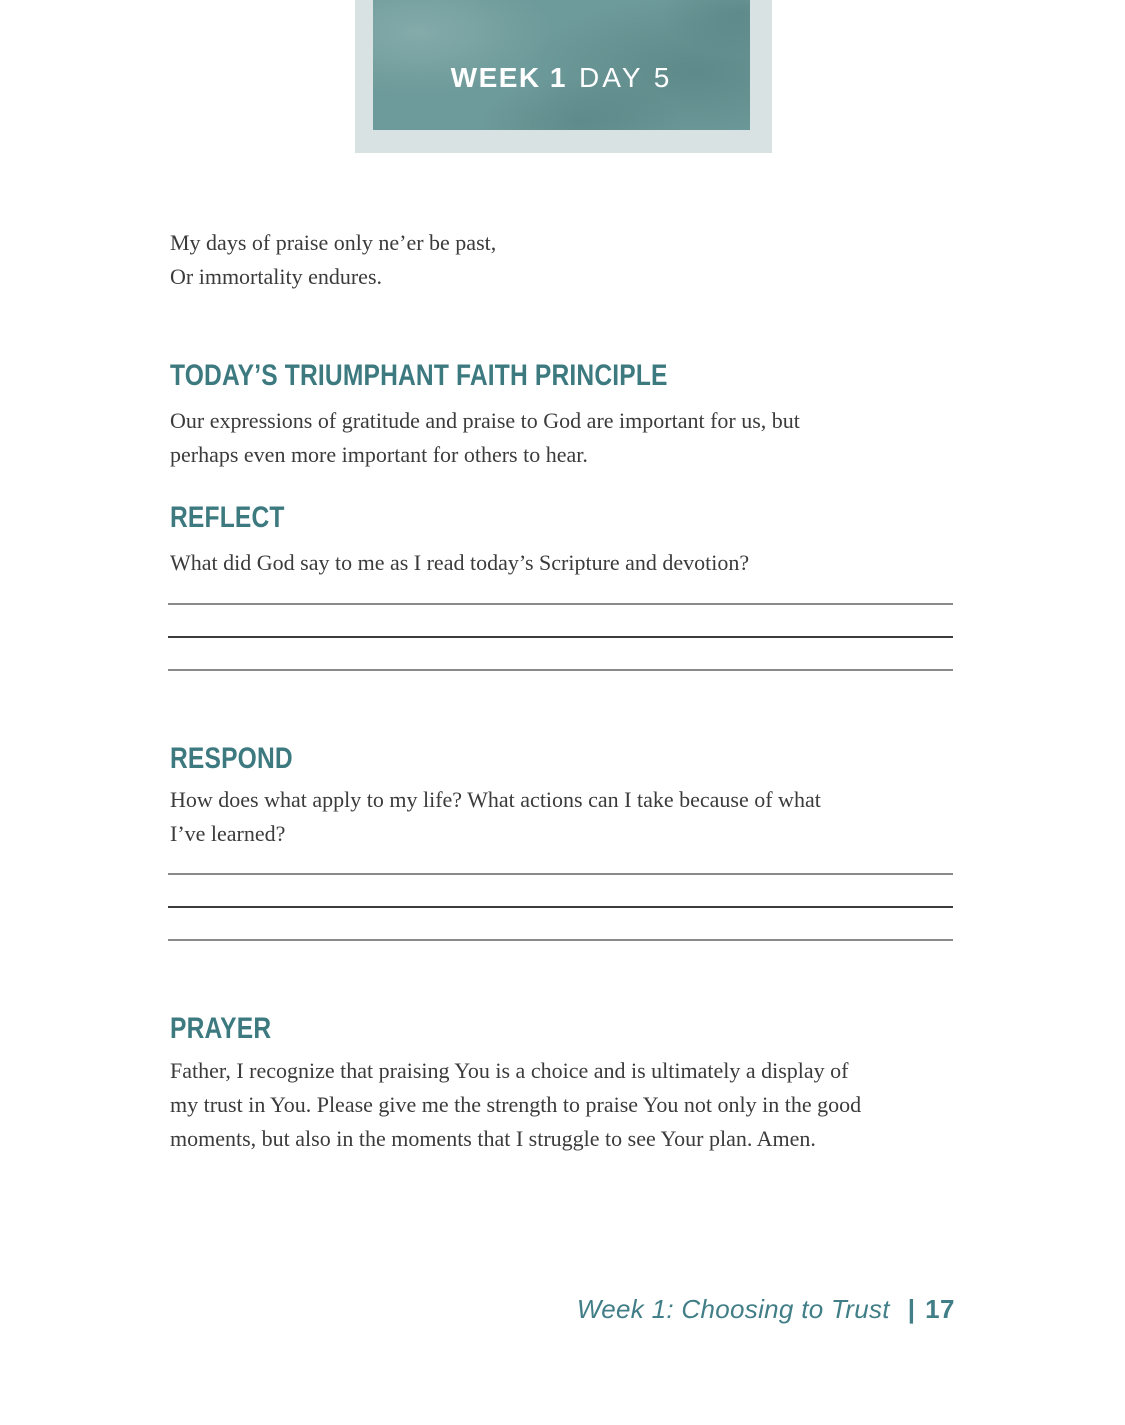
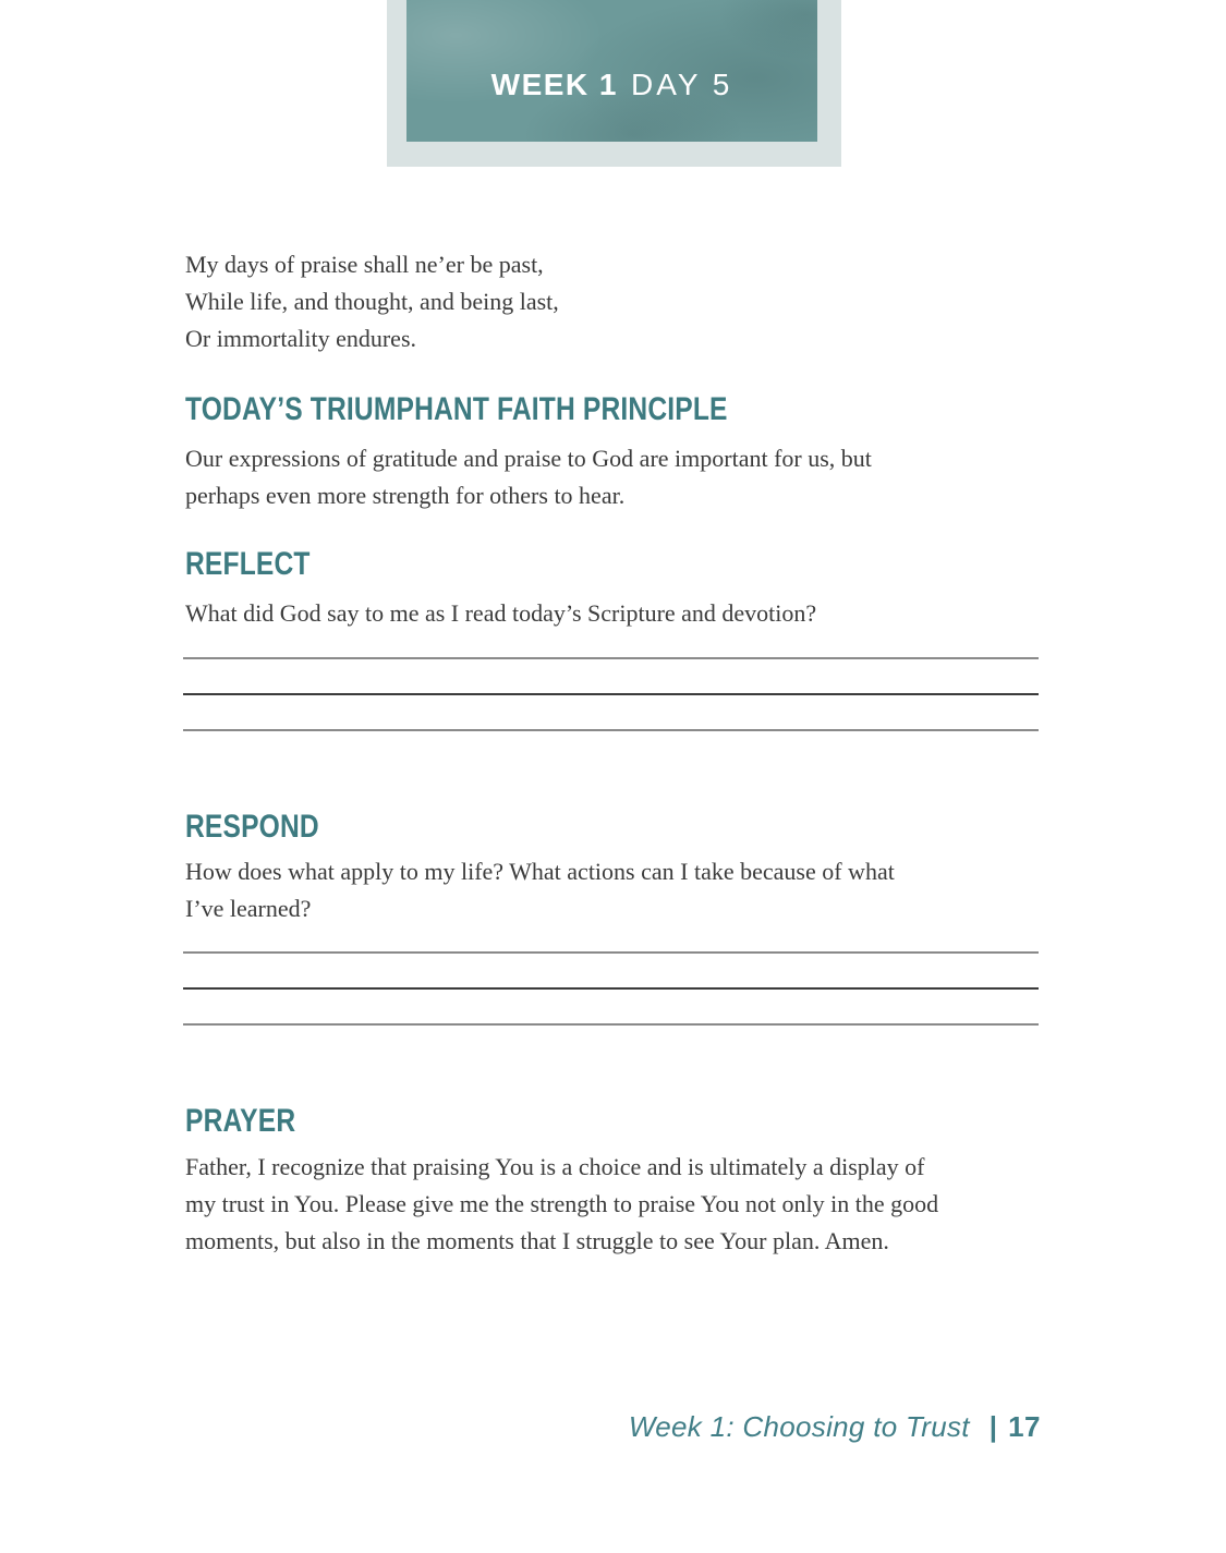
  WEEK 1 DAY 5
- My days of praise only ne’er be past,
+ My days of praise shall ne’er be past,
+ While life, and thought, and being last,
  Or immortality endures.
  TODAY’S TRIUMPHANT FAITH PRINCIPLE
  Our expressions of gratitude and praise to God are important for us, but
- perhaps even more important for others to hear.
+ perhaps even more strength for others to hear.
  REFLECT
  What did God say to me as I read today’s Scripture and devotion?
  RESPOND
  How does what apply to my life? What actions can I take because of what
  I’ve learned?
  PRAYER
  Father, I recognize that praising You is a choice and is ultimately a display of
  my trust in You. Please give me the strength to praise You not only in the good
  moments, but also in the moments that I struggle to see Your plan. Amen.
  Week 1: Choosing to Trust
  |
  17
